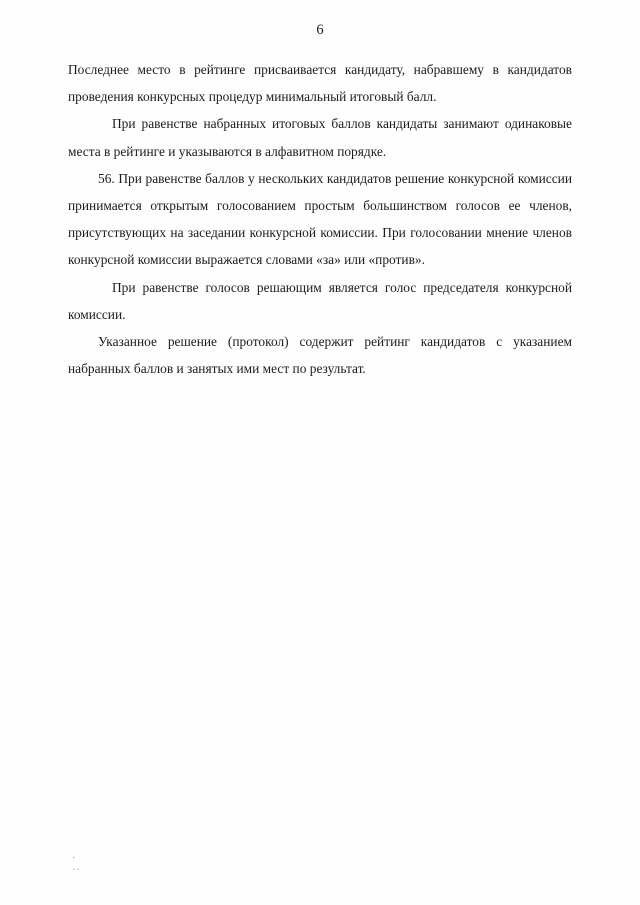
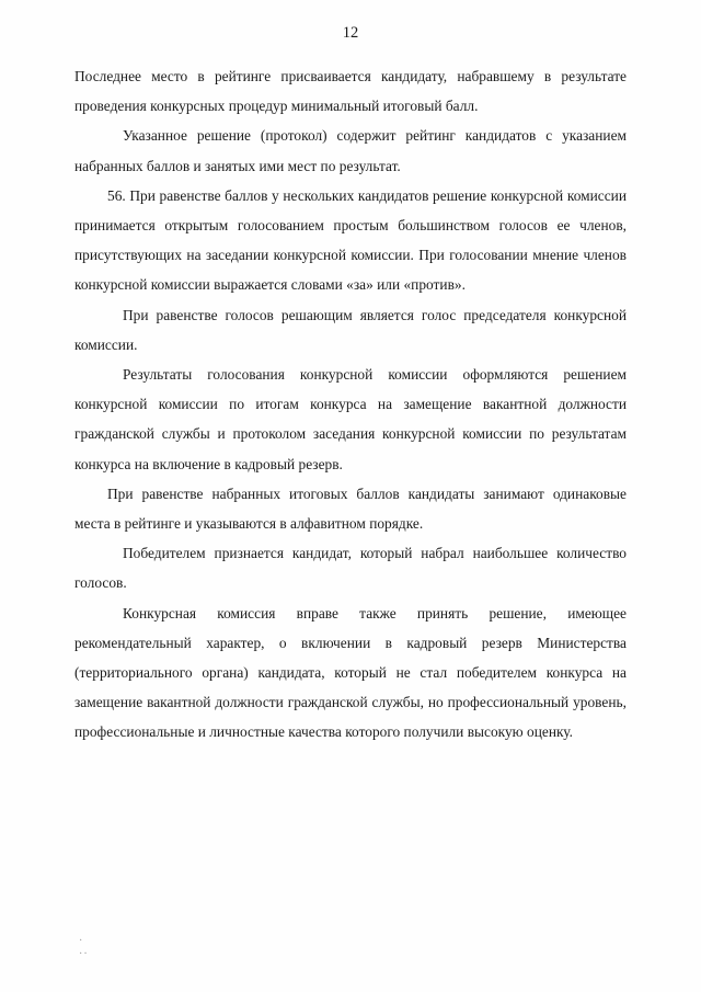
- 6
+ 12
- Последнее место в рейтинге присваивается кандидату, набравшему в кандидатов проведения конкурсных процедур минимальный итоговый балл.
+ Последнее место в рейтинге присваивается кандидату, набравшему в результате проведения конкурсных процедур минимальный итоговый балл.
- При равенстве набранных итоговых баллов кандидаты занимают одинаковые места в рейтинге и указываются в алфавитном порядке.
+ Указанное решение (протокол) содержит рейтинг кандидатов с указанием набранных баллов и занятых ими мест по результат.
  56. При равенстве баллов у нескольких кандидатов решение конкурсной комиссии принимается открытым голосованием простым большинством голосов ее членов, присутствующих на заседании конкурсной комиссии. При голосовании мнение членов конкурсной комиссии выражается словами «за» или «против».
  При равенстве голосов решающим является голос председателя конкурсной комиссии.
+ Результаты голосования конкурсной комиссии оформляются решением конкурсной комиссии по итогам конкурса на замещение вакантной должности гражданской службы и протоколом заседания конкурсной комиссии по результатам конкурса на включение в кадровый резерв.
- Указанное решение (протокол) содержит рейтинг кандидатов с указанием набранных баллов и занятых ими мест по результат.
+ При равенстве набранных итоговых баллов кандидаты занимают одинаковые места в рейтинге и указываются в алфавитном порядке.
+ Победителем признается кандидат, который набрал наибольшее количество голосов.
+ Конкурсная комиссия вправе также принять решение, имеющее рекомендательный характер, о включении в кадровый резерв Министерства (территориального органа) кандидата, который не стал победителем конкурса на замещение вакантной должности гражданской службы, но профессиональный уровень, профессиональные и личностные качества которого получили высокую оценку.
  ·
  ··
